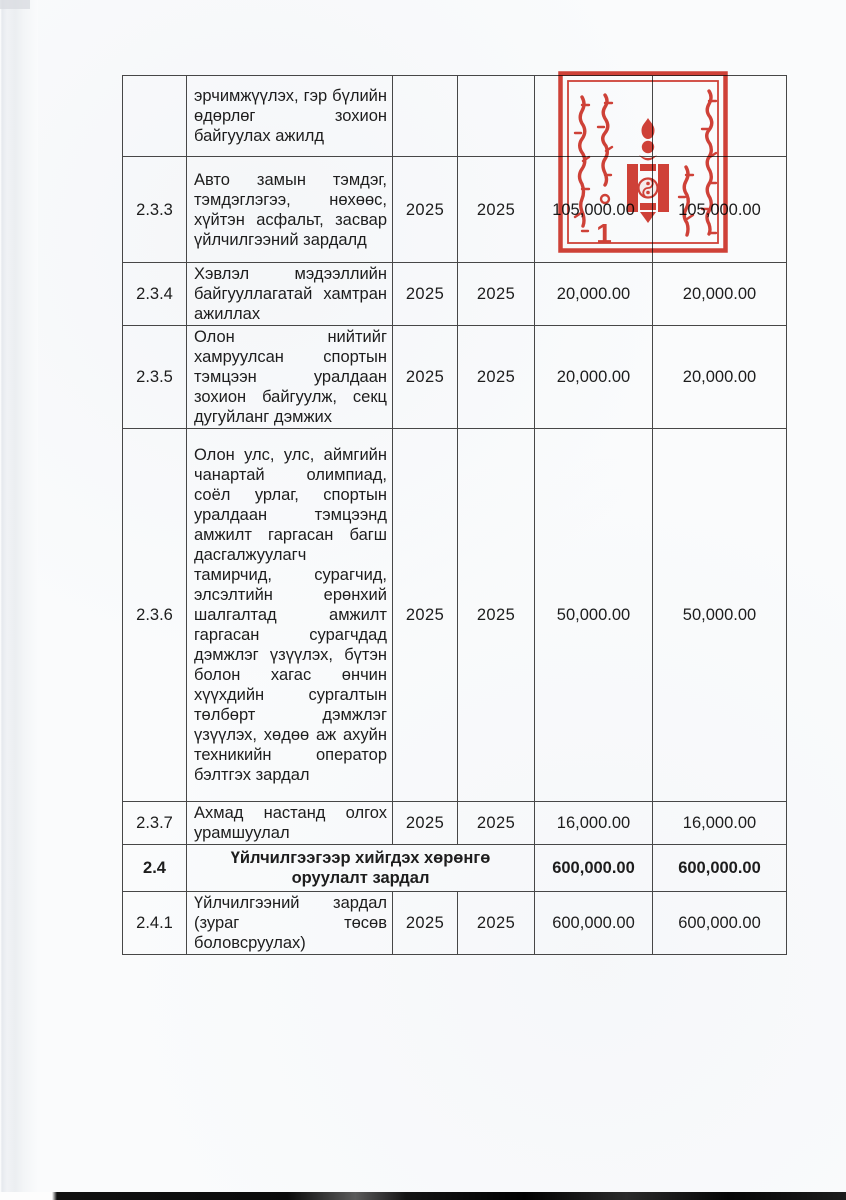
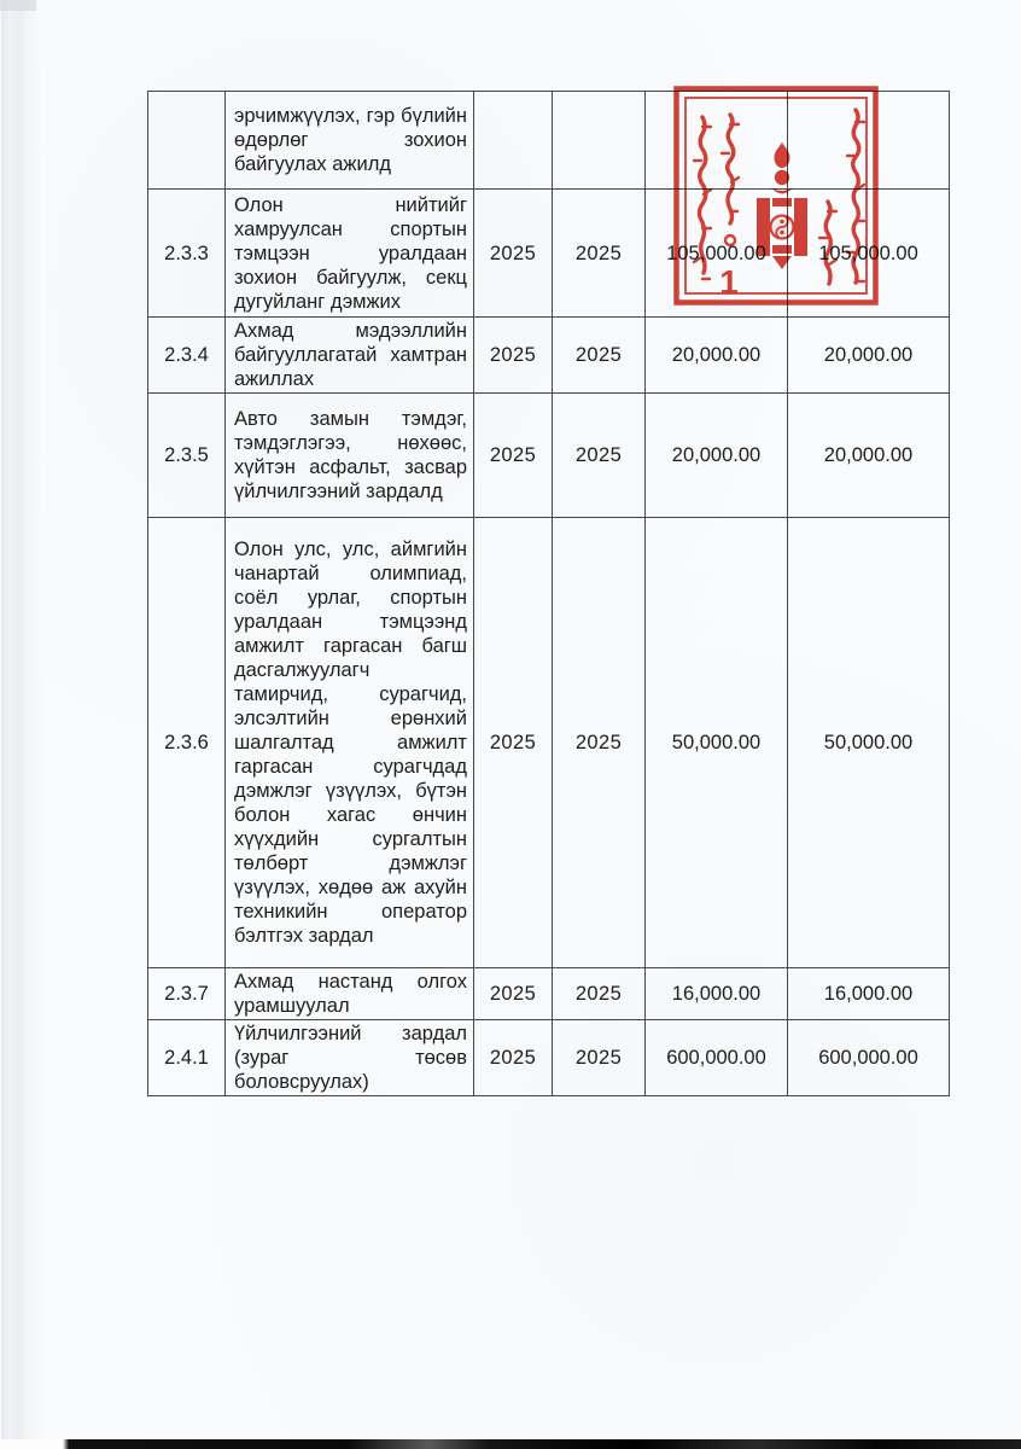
  	эрчимжүүлэх, гэр бүлийн өдөрлөг зохион байгуулах ажилд
- 2.3.3	Авто замын тэмдэг, тэмдэглэгээ, нөхөөс, хүйтэн асфальт, засвар үйлчилгээний зардалд	2025	2025	105000.0	1000.00
+ 2.3.3	Олон нийтийг хамруулсан спортын тэмцээн уралдаан зохион байгуулж, секц дугуйланг дэмжих	2025	2025	105000.0	1000.00
- 2.3.4	Хэвлэл мэдээллийн байгууллагатай хамтран ажиллах	2025	2025	20,000.00	20,000.00
+ 2.3.4	Ахмад мэдээллийн байгууллагатай хамтран ажиллах	2025	2025	20,000.00	20,000.00
- 2.3.5	Олон нийтийг хамруулсан спортын тэмцээн уралдаан зохион байгуулж, секц дугуйланг дэмжих	2025	2025	20,000.00	20,000.00
+ 2.3.5	Авто замын тэмдэг, тэмдэглэгээ, нөхөөс, хүйтэн асфальт, засвар үйлчилгээний зардалд	2025	2025	20,000.00	20,000.00
  2.3.6	Олон улс, улс, аймгийн чанартай олимпиад, соёл урлаг, спортын уралдаан тэмцээнд амжилт гаргасан багш дасгалжуулагч тамирчид, сурагчид, элсэлтийн ерөнхий шалгалтад амжилт гаргасан сурагчдад дэмжлэг үзүүлэх, бүтэн болон хагас өнчин хүүхдийн сургалтын төлбөрт дэмжлэг үзүүлэх, хөдөө аж ахуйн техникийн оператор бэлтгэх зардал	2025	2025	50,000.00	50,000.00
  2.3.7	Ахмад настанд олгох урамшуулал	2025	2025	16,000.00	16,000.00
- 2.4	Үйлчилгээгээр хийгдэх хөрөнгө оруулалт зардал	600,000.00	600,000.00
  2.4.1	Үйлчилгээний зардал (зураг төсөв боловсруулах)	2025	2025	600,000.00	600,000.00
  1
